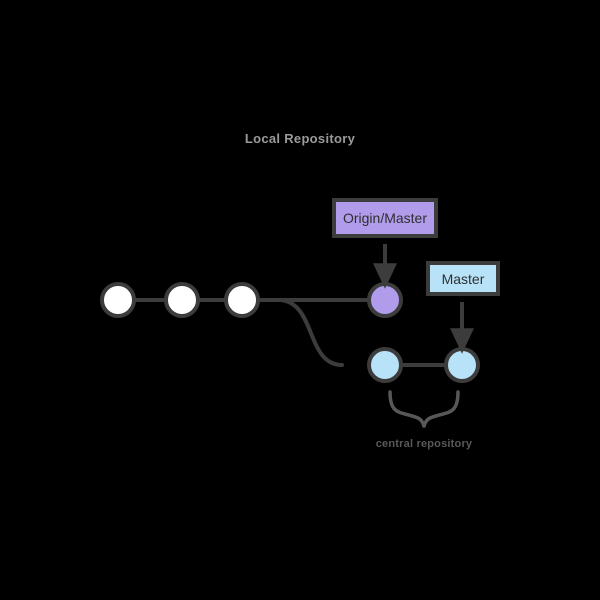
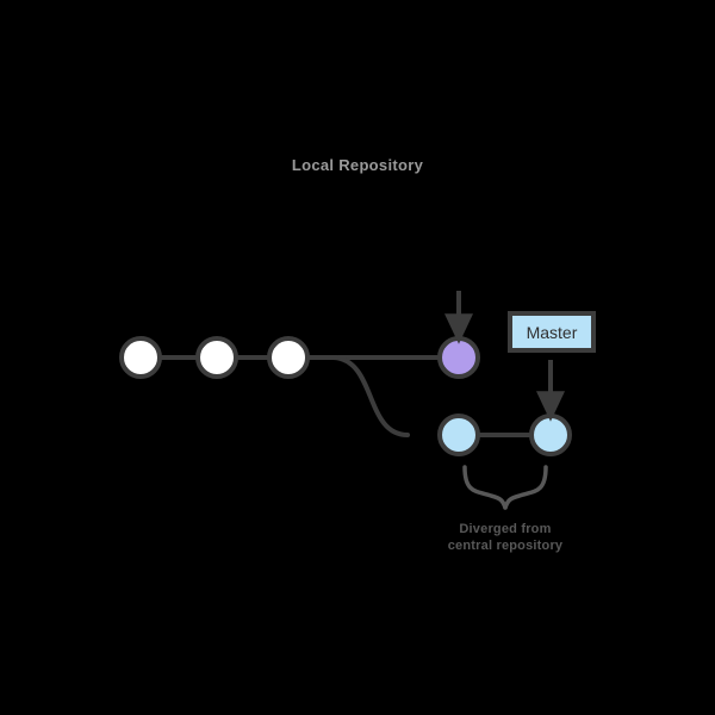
  Local Repository
- Origin/Master
  Master
+ Diverged from
  central repository
